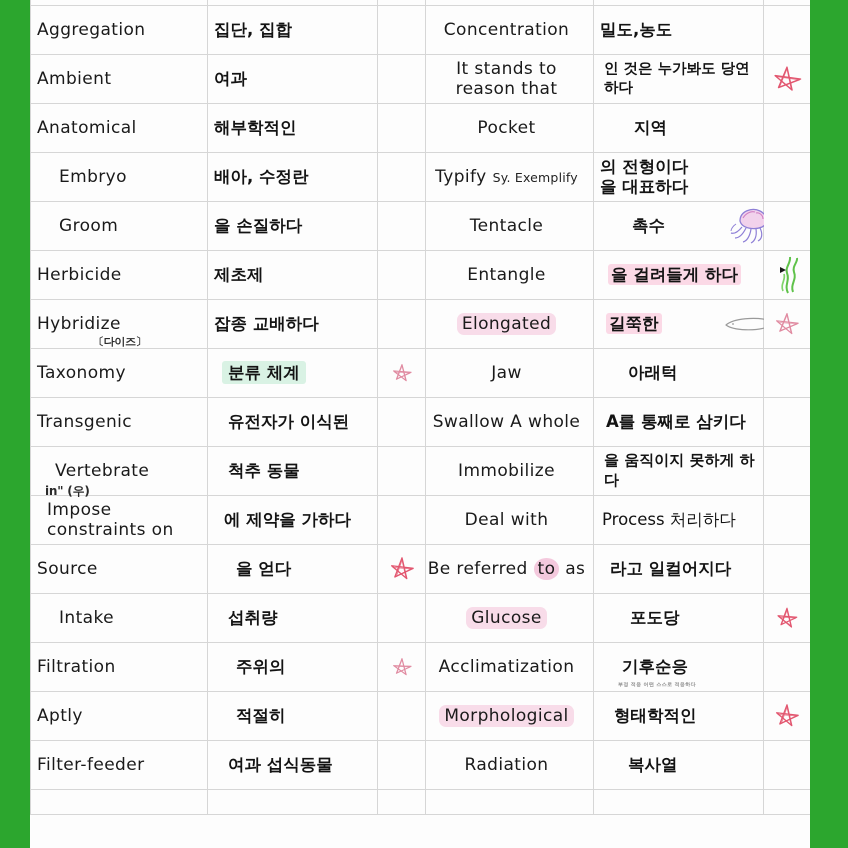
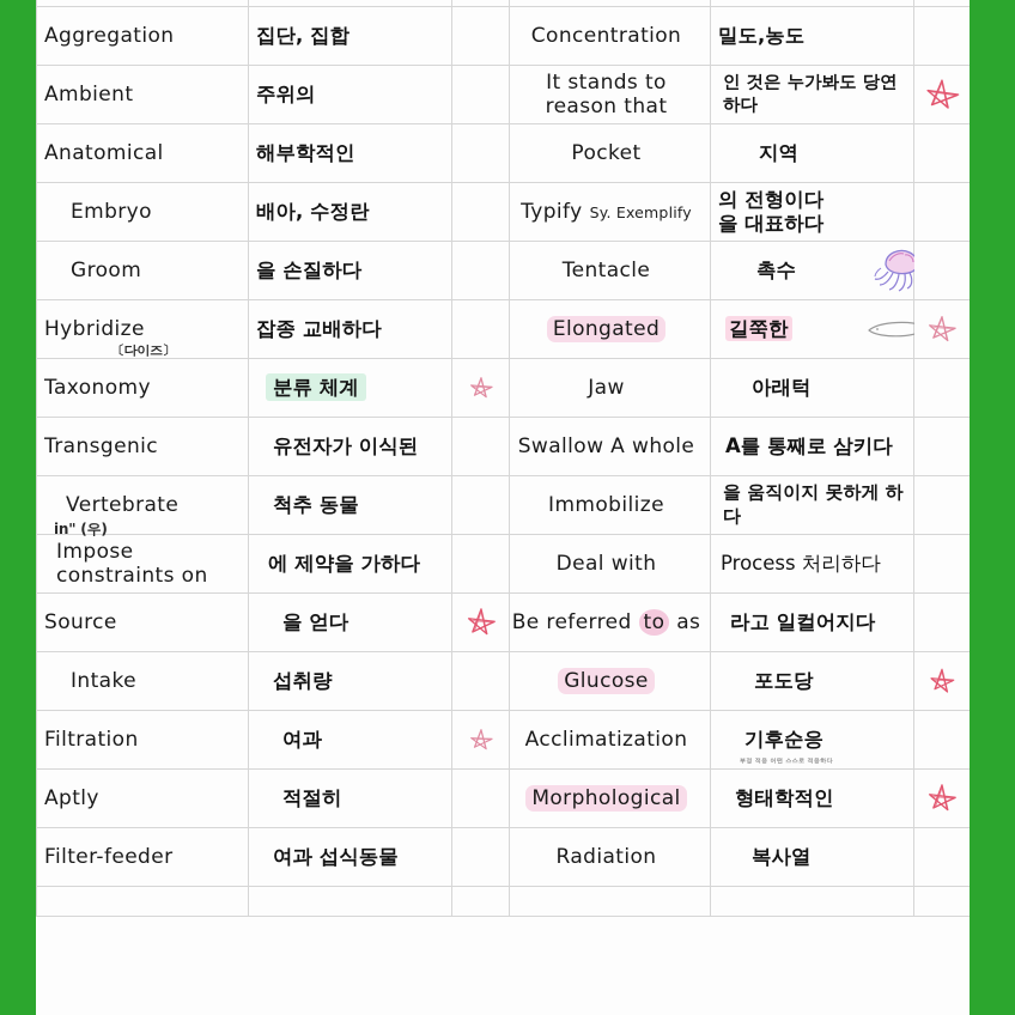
  Aggregation	집단, 집합		Concentration	밀도,농도
- Ambient	여과		It stands to reason that	인 것은 누가봐도 당연하다
+ Ambient	주위의		It stands to reason that	인 것은 누가봐도 당연하다
  Anatomical	해부학적인		Pocket	지역
  Embryo	배아, 수정란		Typify Sy. Exemplify	의 전형이다 을 대표하다
  Groom	을 손질하다		Tentacle	촉수
- Herbicide	제초제		Entangle	을 걸려들게 하다
  Hybridize 〔다이즈〕	잡종 교배하다		Elongated	길쭉한
  Taxonomy	분류 체계		Jaw	아래턱
  Transgenic	유전자가 이식된		Swallow A whole	A를 통째로 삼키다
  Vertebrate	척추 동물		Immobilize	을 움직이지 못하게 하다
  in" (우) Impose constraints on	에 제약을 가하다		Deal with	Process 처리하다
  Source	을 얻다		Be referred to as	라고 일컬어지다
  Intake	섭취량		Glucose	포도당
- Filtration	주위의		Acclimatization	기후순응
+ Filtration	여과		Acclimatization	기후순응
  Aptly	적절히		Morphological	형태학적인
  Filter-feeder	여과 섭식동물		Radiation	복사열
